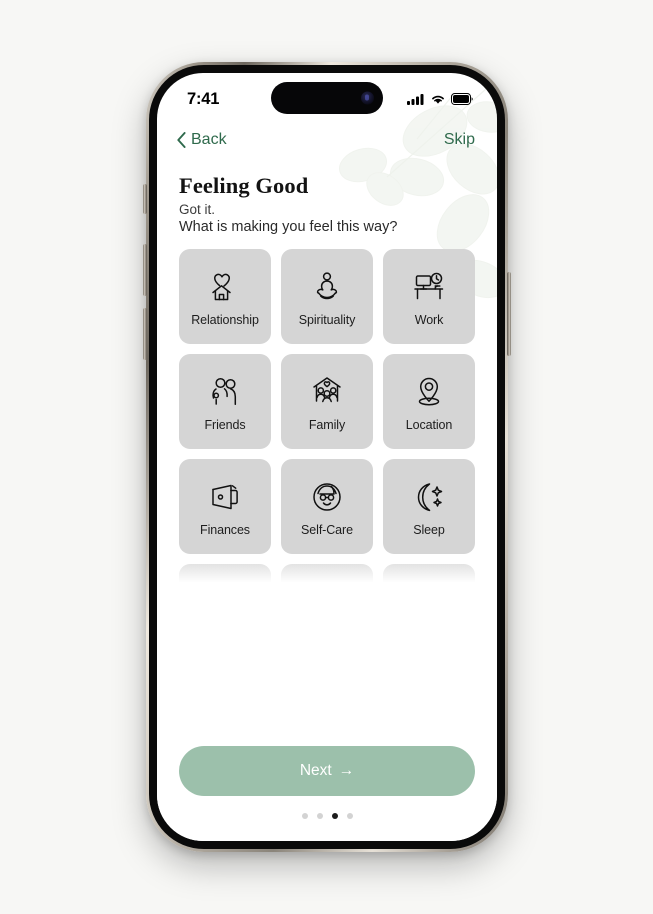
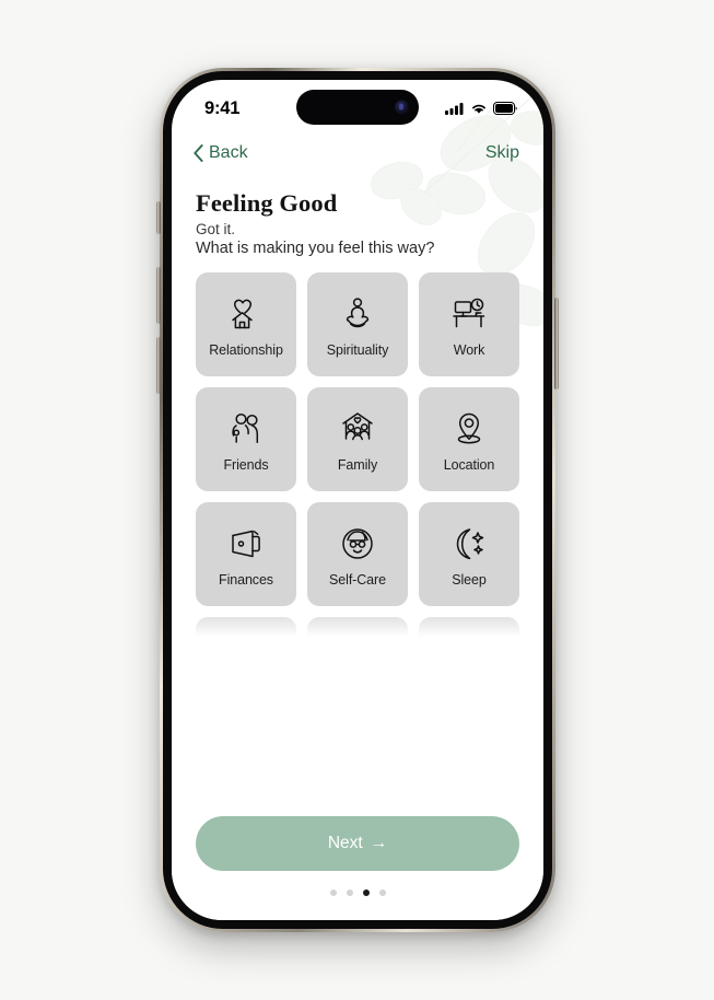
- 7:41
+ 9:41
  Back
  Skip
  Feeling Good
  Got it.
  What is making you feel this way?
  Relationship
  Spirituality
  Work
  Friends
  Family
  Location
  Finances
  Self-Care
  Sleep
  Next
  →
